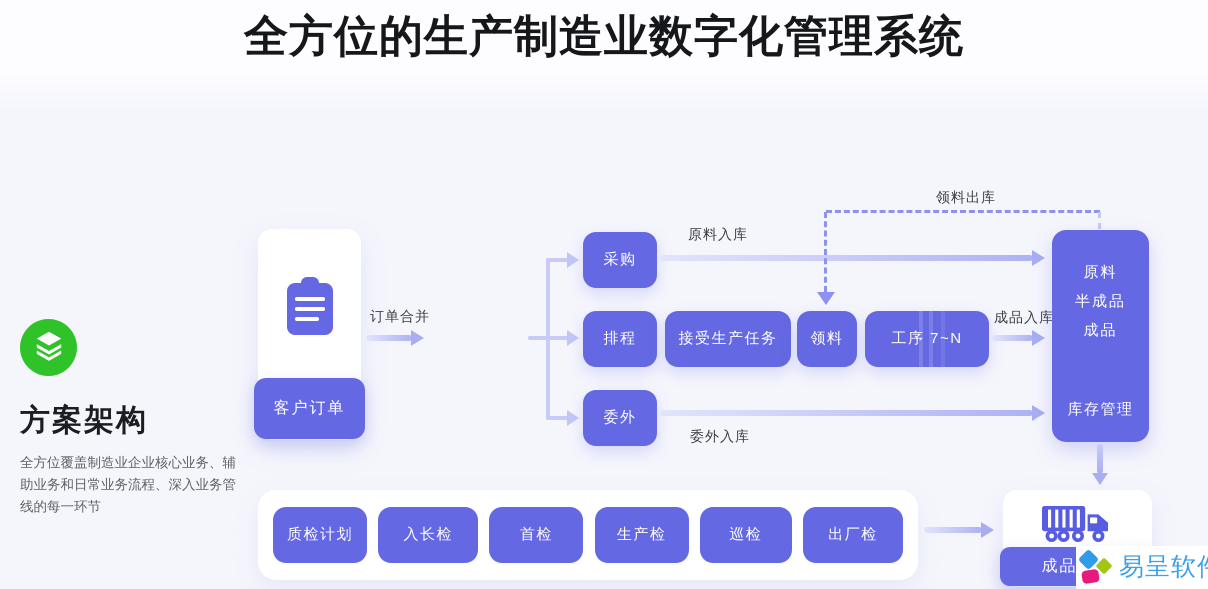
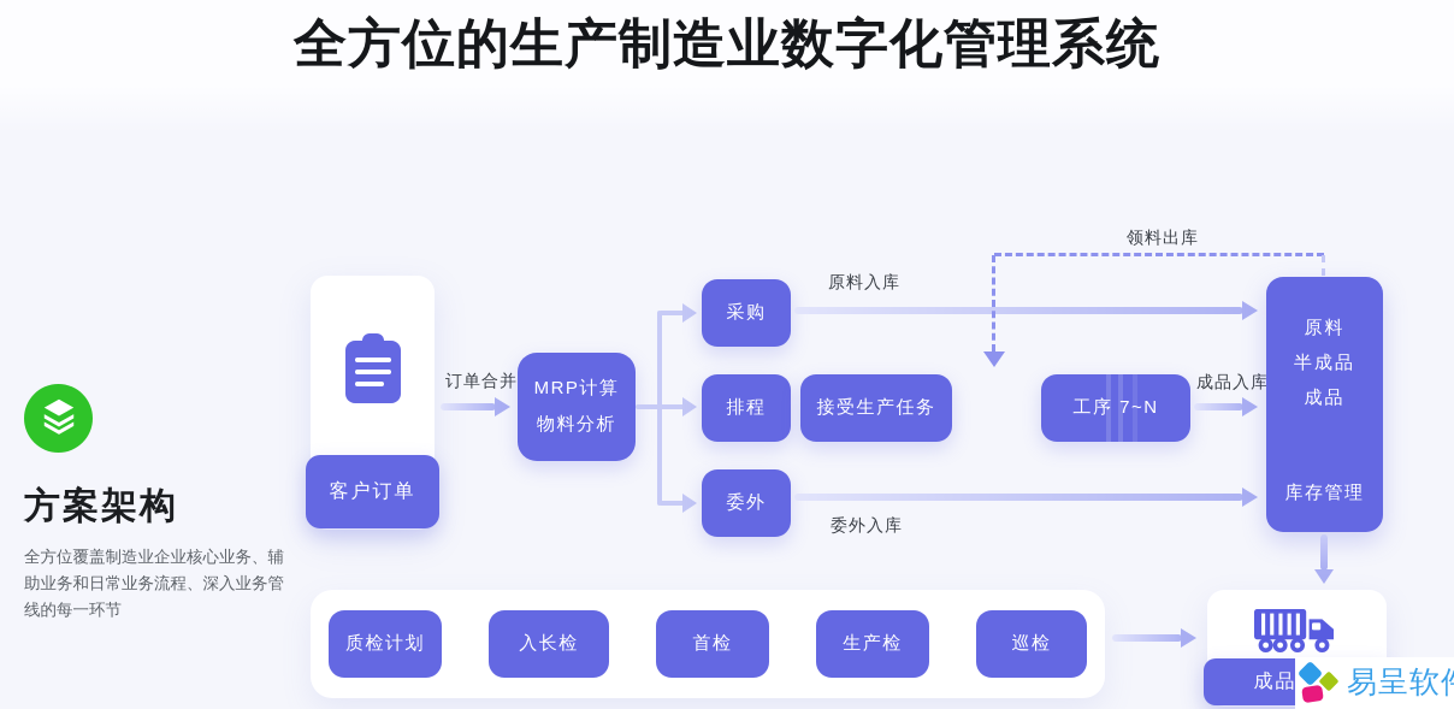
  全方位的生产制造业数字化管理系统
  方案架构
  全方位覆盖制造业企业核心业务、辅助业务和日常业务流程、深入业务管线的每一环节
  客户订单
  订单合并
+ MRP计算
+ 物料分析
  采购
  排程
  委外
  接受生产任务
- 领料
  工序 7~N
  原料入库
  成品入库
  委外入库
  领料出库
  原料
  半成品
  成品
  库存管理
  质检计划
  入长检
  首检
  生产检
  巡检
- 出厂检
  易呈软
